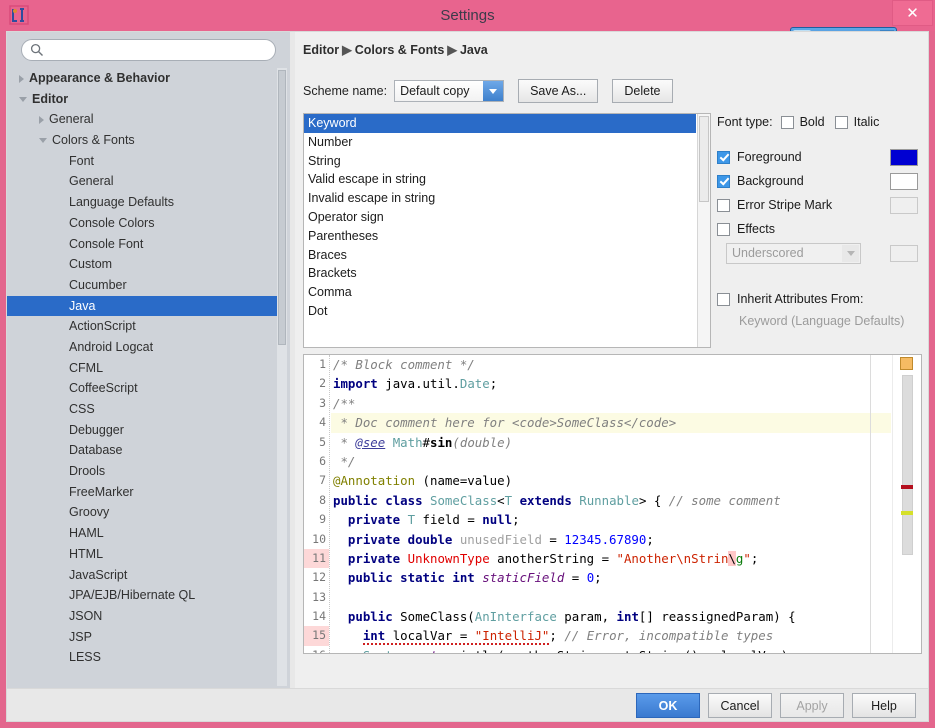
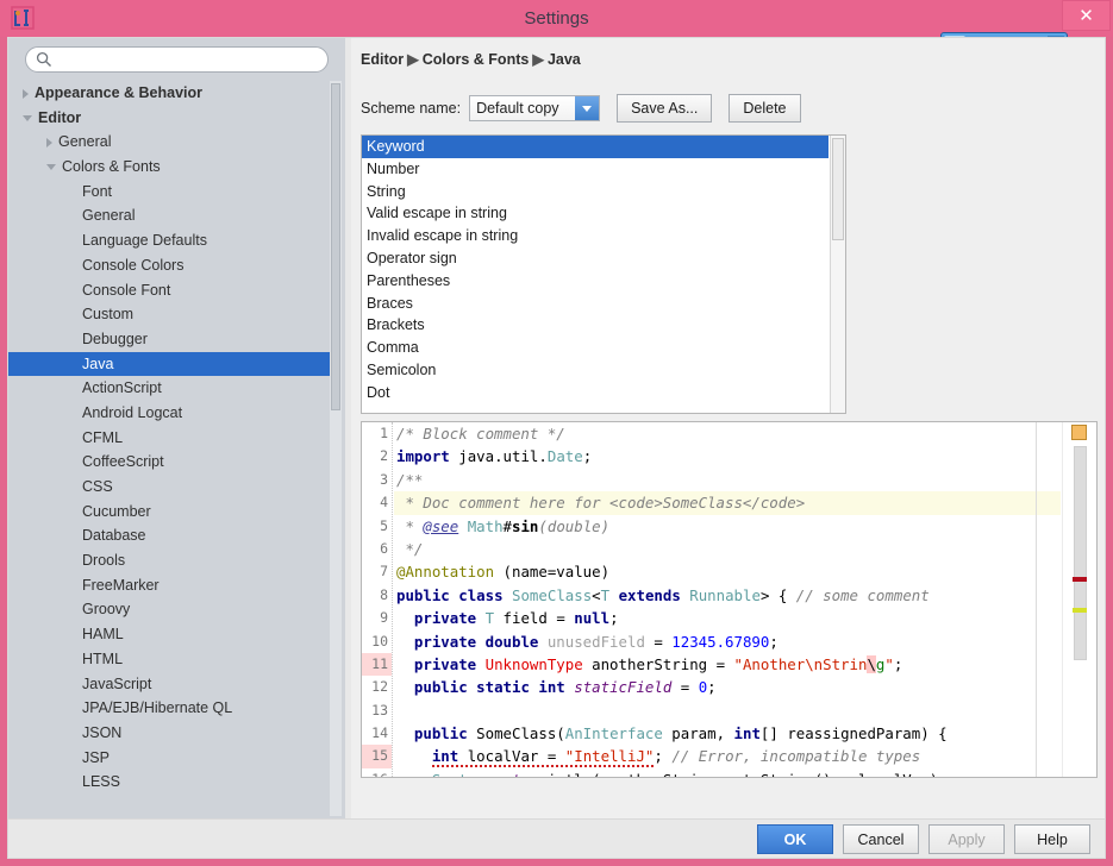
  Settings
  ✕
  Appearance & Behavior
  Editor
  General
  Colors & Fonts
  Font
  General
  Language Defaults
  Console Colors
  Console Font
  Custom
- Cucumber
+ Debugger
  Java
  ActionScript
  Android Logcat
  CFML
  CoffeeScript
  CSS
- Debugger
+ Cucumber
  Database
  Drools
  FreeMarker
  Groovy
  HAML
  HTML
  JavaScript
  JPA/EJB/Hibernate QL
  JSON
  JSP
  LESS
  Editor ▶ Colors & Fonts ▶ Java
  Scheme name:
  Default copy
  Save As...
  Delete
  Keyword
  Number
  String
  Valid escape in string
  Invalid escape in string
  Operator sign
  Parentheses
  Braces
  Brackets
  Comma
+ Semicolon
  Dot
- Font type:
- Bold
- Italic
- Foreground
- Background
- Error Stripe Mark
- Effects
- Underscored
- Inherit Attributes From:
- Keyword (Language Defaults)
  1
  2
  3
  4
  5
  6
  7
  8
  9
  10
  11
  12
  13
  14
  15
  /* Block comment */
  import java.util.Date;
  /**
  * Doc comment here for <code>SomeClass</code>
  * @see Math#sin(double)
  */
  @Annotation (name=value)
  public class SomeClass<T extends Runnable> { // some comment
  private T field = null;
  private double unusedField = 12345.67890;
  private UnknownType anotherString = "Another\nStrin\g";
  public static int staticField = 0;
  public SomeClass(AnInterface param, int[] reassignedParam) {
  int localVar = "IntelliJ"; // Error, incompatible types
  OK
  Cancel
  Apply
  Help
